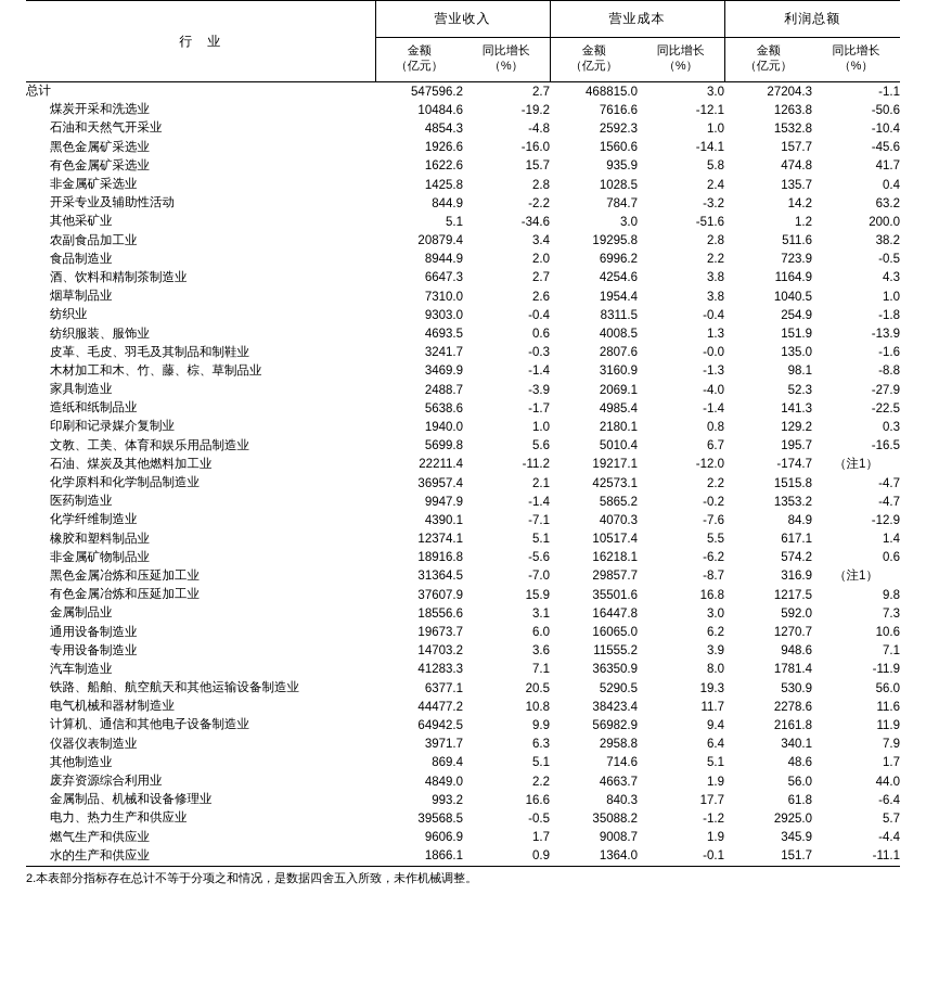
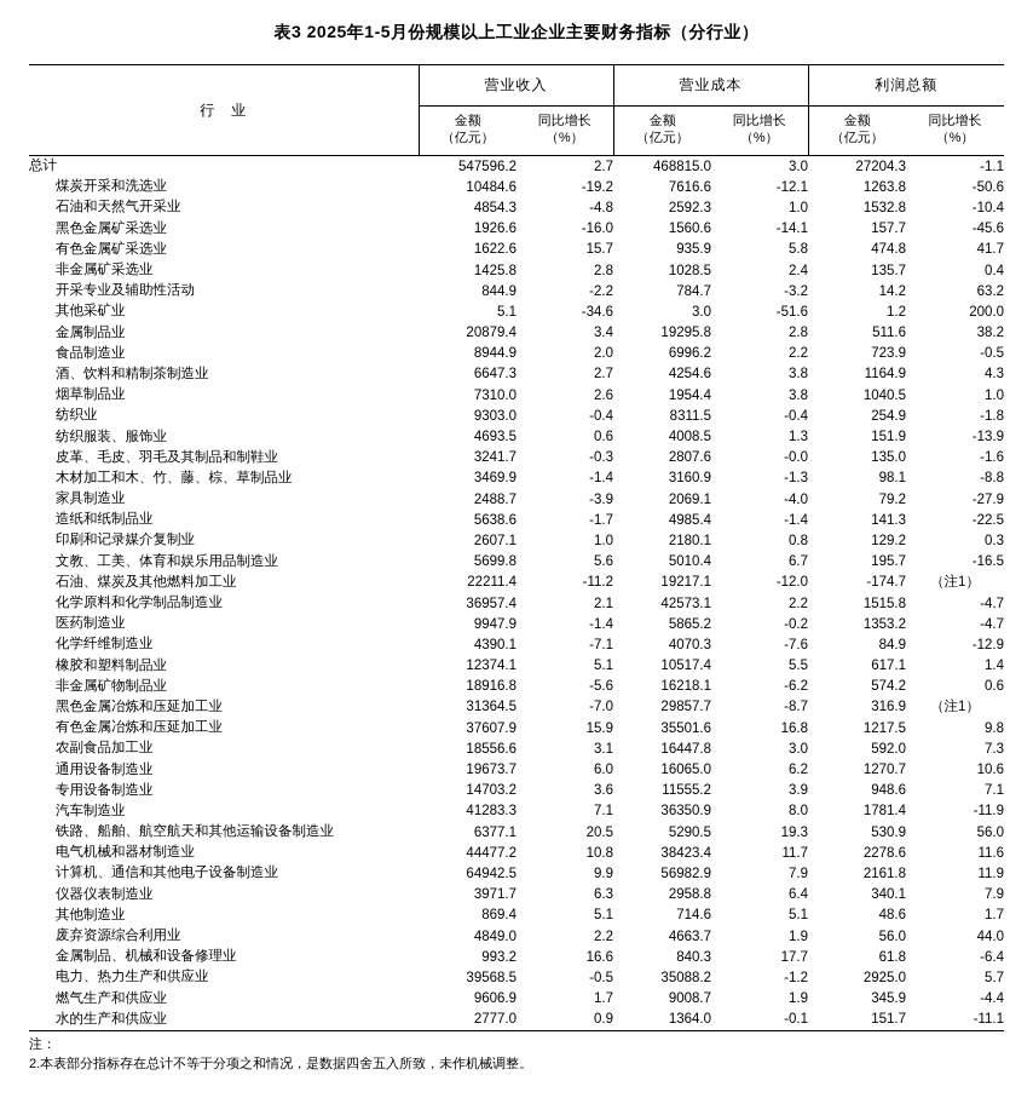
+ 表3 2025年1-5月份规模以上工业企业主要财务指标（分行业）
  行 业	营业收入	营业成本	利润总额
  金额 （亿元）	同比增长 （%）	金额 （亿元）	同比增长 （%）	金额 （亿元）	同比增长 （%）
  总计	547596.2	2.7	468815.0	3.0	27204.3	-1.1
  煤炭开采和洗选业	10484.6	-19.2	7616.6	-12.1	1263.8	-50.6
  石油和天然气开采业	4854.3	-4.8	2592.3	1.0	1532.8	-10.4
  黑色金属矿采选业	1926.6	-16.0	1560.6	-14.1	157.7	-45.6
  有色金属矿采选业	1622.6	15.7	935.9	5.8	474.8	41.7
  非金属矿采选业	1425.8	2.8	1028.5	2.4	135.7	0.4
  开采专业及辅助性活动	844.9	-2.2	784.7	-3.2	14.2	63.2
  其他采矿业	5.1	-34.6	3.0	-51.6	1.2	200.0
- 农副食品加工业	20879.4	3.4	19295.8	2.8	511.6	38.2
+ 金属制品业	20879.4	3.4	19295.8	2.8	511.6	38.2
  食品制造业	8944.9	2.0	6996.2	2.2	723.9	-0.5
  酒、饮料和精制茶制造业	6647.3	2.7	4254.6	3.8	1164.9	4.3
  烟草制品业	7310.0	2.6	1954.4	3.8	1040.5	1.0
  纺织业	9303.0	-0.4	8311.5	-0.4	254.9	-1.8
  纺织服装、服饰业	4693.5	0.6	4008.5	1.3	151.9	-13.9
  皮革、毛皮、羽毛及其制品和制鞋业	3241.7	-0.3	2807.6	-0.0	135.0	-1.6
  木材加工和木、竹、藤、棕、草制品业	3469.9	-1.4	3160.9	-1.3	98.1	-8.8
- 家具制造业	2488.7	-3.9	2069.1	-4.0	52.3	-27.9
+ 家具制造业	2488.7	-3.9	2069.1	-4.0	79.2	-27.9
  造纸和纸制品业	5638.6	-1.7	4985.4	-1.4	141.3	-22.5
- 印刷和记录媒介复制业	1940.0	1.0	2180.1	0.8	129.2	0.3
+ 印刷和记录媒介复制业	2607.1	1.0	2180.1	0.8	129.2	0.3
  文教、工美、体育和娱乐用品制造业	5699.8	5.6	5010.4	6.7	195.7	-16.5
  石油、煤炭及其他燃料加工业	22211.4	-11.2	19217.1	-12.0	-174.7	（注1）
  化学原料和化学制品制造业	36957.4	2.1	42573.1	2.2	1515.8	-4.7
  医药制造业	9947.9	-1.4	5865.2	-0.2	1353.2	-4.7
  化学纤维制造业	4390.1	-7.1	4070.3	-7.6	84.9	-12.9
  橡胶和塑料制品业	12374.1	5.1	10517.4	5.5	617.1	1.4
  非金属矿物制品业	18916.8	-5.6	16218.1	-6.2	574.2	0.6
  黑色金属冶炼和压延加工业	31364.5	-7.0	29857.7	-8.7	316.9	（注1）
  有色金属冶炼和压延加工业	37607.9	15.9	35501.6	16.8	1217.5	9.8
- 金属制品业	18556.6	3.1	16447.8	3.0	592.0	7.3
+ 农副食品加工业	18556.6	3.1	16447.8	3.0	592.0	7.3
  通用设备制造业	19673.7	6.0	16065.0	6.2	1270.7	10.6
  专用设备制造业	14703.2	3.6	11555.2	3.9	948.6	7.1
  汽车制造业	41283.3	7.1	36350.9	8.0	1781.4	-11.9
  铁路、船舶、航空航天和其他运输设备制造业	6377.1	20.5	5290.5	19.3	530.9	56.0
  电气机械和器材制造业	44477.2	10.8	38423.4	11.7	2278.6	11.6
- 计算机、通信和其他电子设备制造业	64942.5	9.9	56982.9	9.4	2161.8	11.9
+ 计算机、通信和其他电子设备制造业	64942.5	9.9	56982.9	7.9	2161.8	11.9
  仪器仪表制造业	3971.7	6.3	2958.8	6.4	340.1	7.9
  其他制造业	869.4	5.1	714.6	5.1	48.6	1.7
  废弃资源综合利用业	4849.0	2.2	4663.7	1.9	56.0	44.0
  金属制品、机械和设备修理业	993.2	16.6	840.3	17.7	61.8	-6.4
  电力、热力生产和供应业	39568.5	-0.5	35088.2	-1.2	2925.0	5.7
  燃气生产和供应业	9606.9	1.7	9008.7	1.9	345.9	-4.4
- 水的生产和供应业	1866.1	0.9	1364.0	-0.1	151.7	-11.1
+ 水的生产和供应业	2777.0	0.9	1364.0	-0.1	151.7	-11.1
+ 注：
  2.本表部分指标存在总计不等于分项之和情况，是数据四舍五入所致，未作机械调整。
